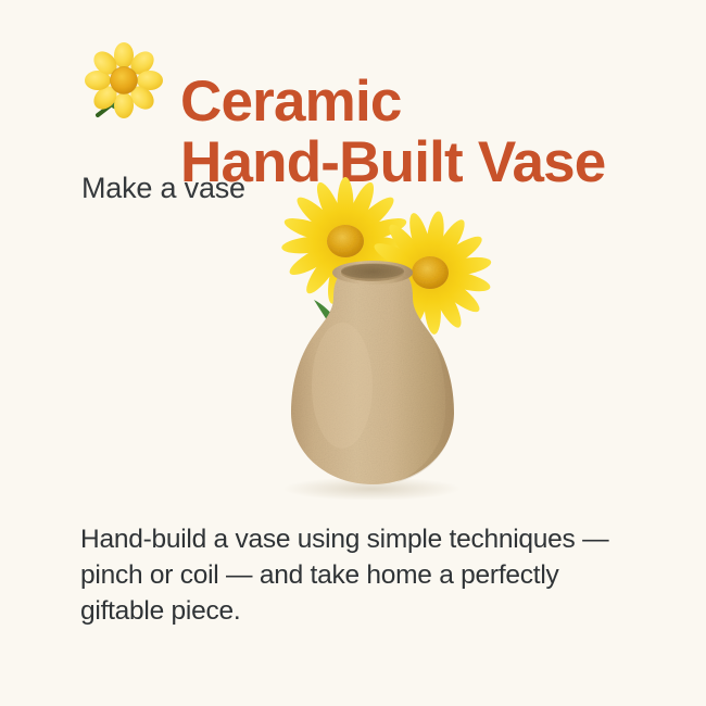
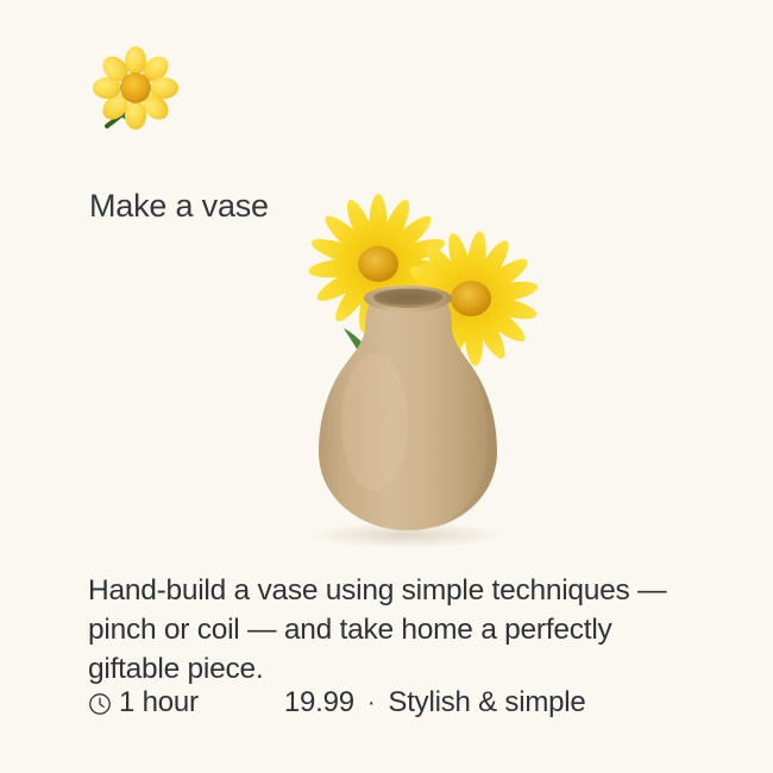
- Ceramic
- Hand-Built Vase
  Make a vase
  Hand-build a vase using simple techniques —
  pinch or coil — and take home a perfectly
  giftable piece.
+ 1 hour
+ 19.99
+ ·
+ Stylish & simple
